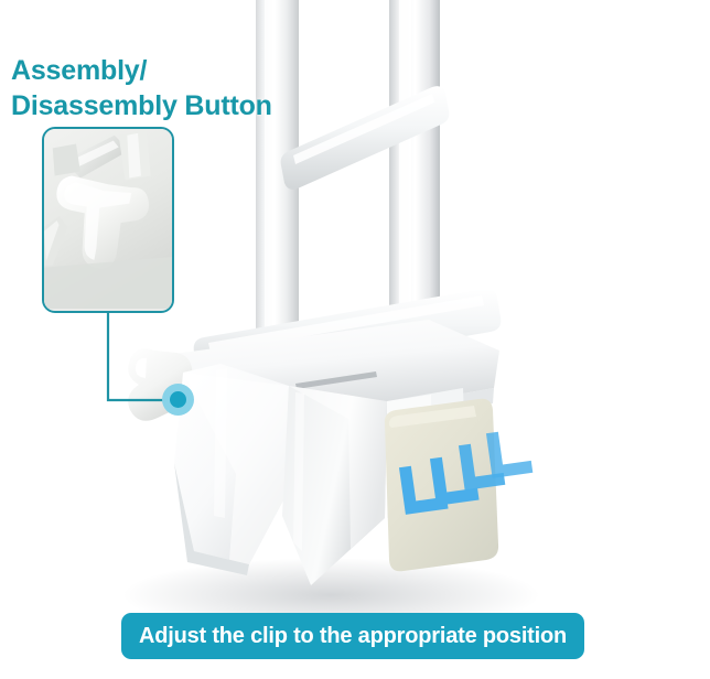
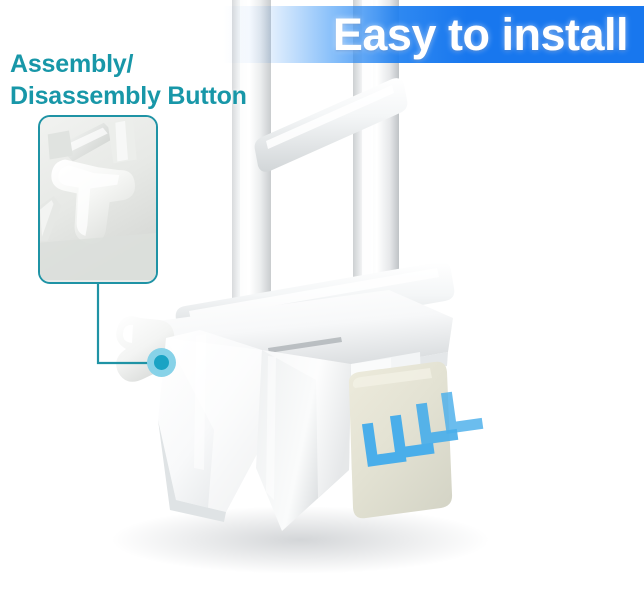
+ Easy to install
  Assembly/
  Disassembly Button
- Adjust the clip to the appropriate position
